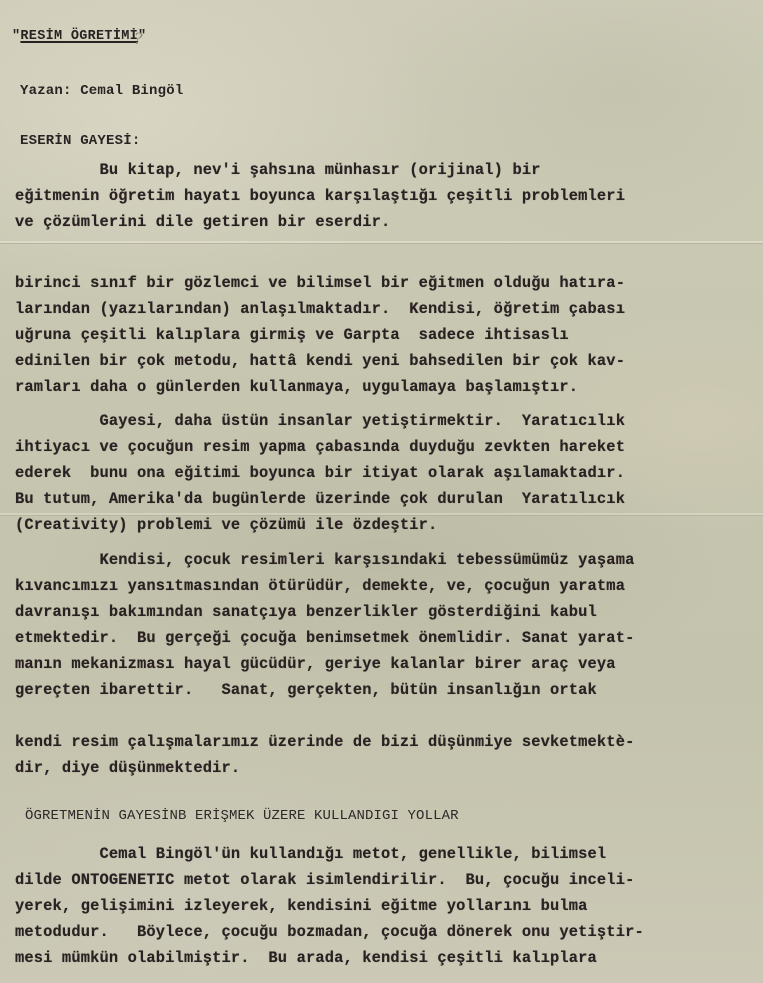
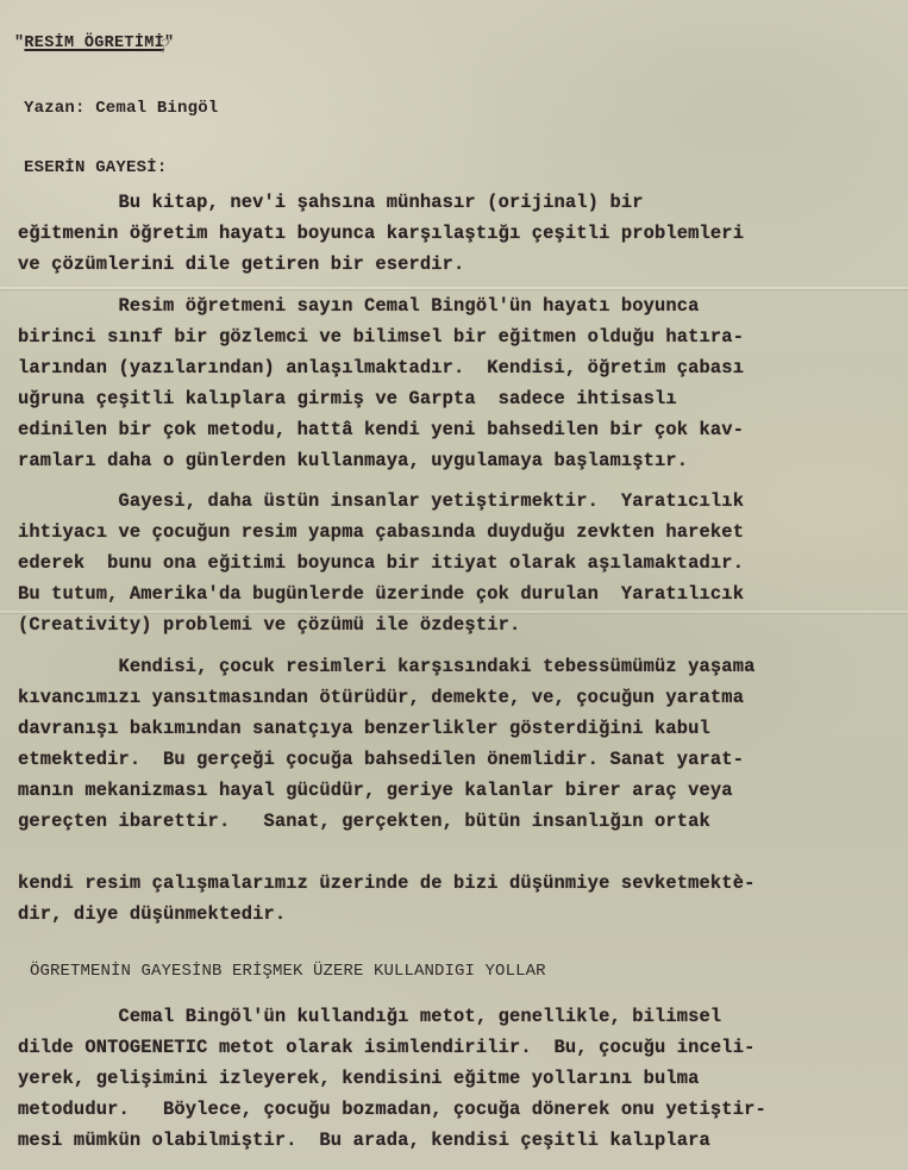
  "RESİM ÖGRETİMİ"
  ?
  Yazan: Cemal Bingöl
  ESERİN GAYESİ:
  Bu kitap, nev'i şahsına münhasır (orijinal) bir
  eğitmenin öğretim hayatı boyunca karşılaştığı çeşitli problemleri
  ve çözümlerini dile getiren bir eserdir.
+ Resim öğretmeni sayın Cemal Bingöl'ün hayatı boyunca
  birinci sınıf bir gözlemci ve bilimsel bir eğitmen olduğu hatıra-
  larından (yazılarından) anlaşılmaktadır. Kendisi, öğretim çabası
  uğruna çeşitli kalıplara girmiş ve Garpta sadece ihtisaslı
  edinilen bir çok metodu, hattâ kendi yeni bahsedilen bir çok kav-
  ramları daha o günlerden kullanmaya, uygulamaya başlamıştır.
  Gayesi, daha üstün insanlar yetiştirmektir. Yaratıcılık
  ihtiyacı ve çocuğun resim yapma çabasında duyduğu zevkten hareket
  ederek bunu ona eğitimi boyunca bir itiyat olarak aşılamaktadır.
  Bu tutum, Amerika'da bugünlerde üzerinde çok durulan Yaratılıcık
  (Creativity) problemi ve çözümü ile özdeştir.
  Kendisi, çocuk resimleri karşısındaki tebessümümüz yaşama
  kıvancımızı yansıtmasından ötürüdür, demekte, ve, çocuğun yaratma
  davranışı bakımından sanatçıya benzerlikler gösterdiğini kabul
- etmektedir. Bu gerçeği çocuğa benimsetmek önemlidir. Sanat yarat-
+ etmektedir. Bu gerçeği çocuğa bahsedilen önemlidir. Sanat yarat-
  manın mekanizması hayal gücüdür, geriye kalanlar birer araç veya
  gereçten ibarettir. Sanat, gerçekten, bütün insanlığın ortak
  kendi resim çalışmalarımız üzerinde de bizi düşünmiye sevketmektè-
  dir, diye düşünmektedir.
  ÖGRETMENİN GAYESİNB ERİŞMEK ÜZERE KULLANDIGI YOLLAR
  Cemal Bingöl'ün kullandığı metot, genellikle, bilimsel
  dilde ONTOGENETIC metot olarak isimlendirilir. Bu, çocuğu inceli-
  yerek, gelişimini izleyerek, kendisini eğitme yollarını bulma
  metodudur. Böylece, çocuğu bozmadan, çocuğa dönerek onu yetiştir-
  mesi mümkün olabilmiştir. Bu arada, kendisi çeşitli kalıplara
